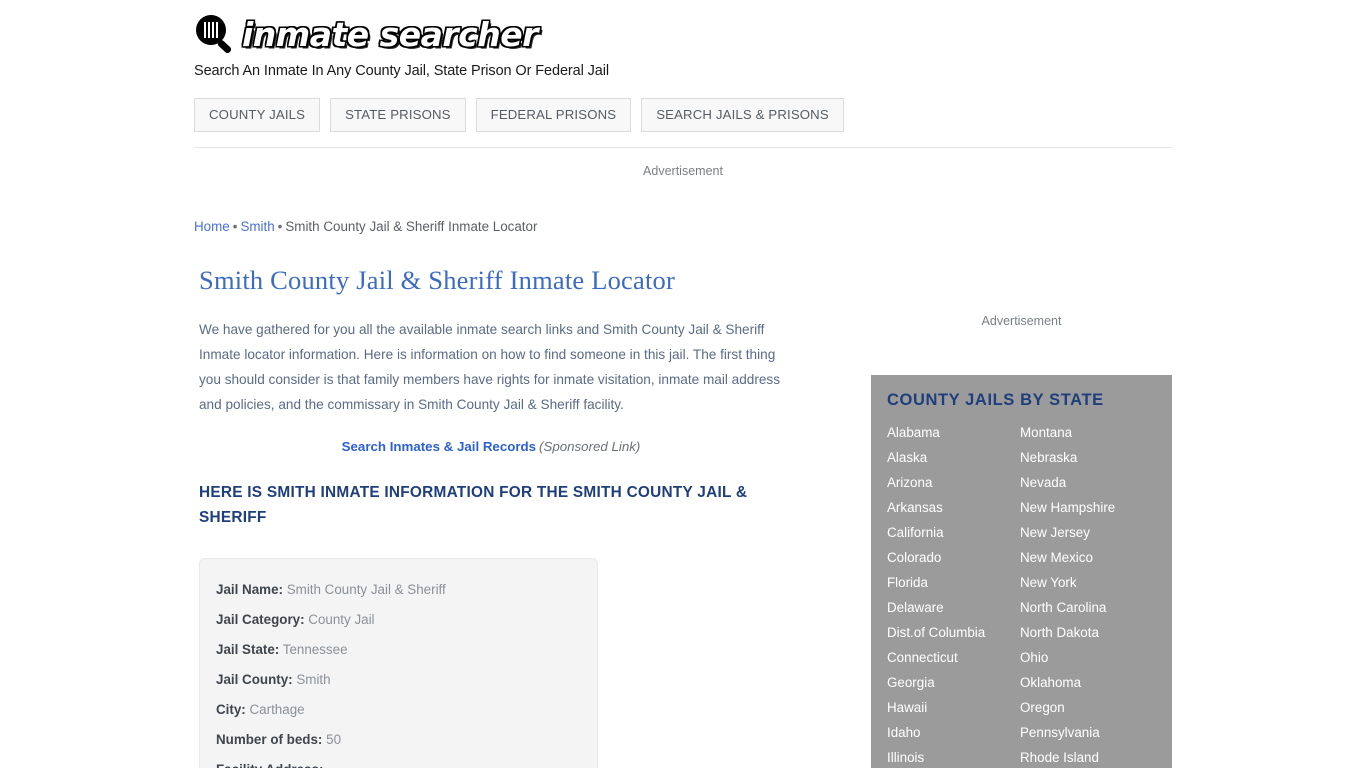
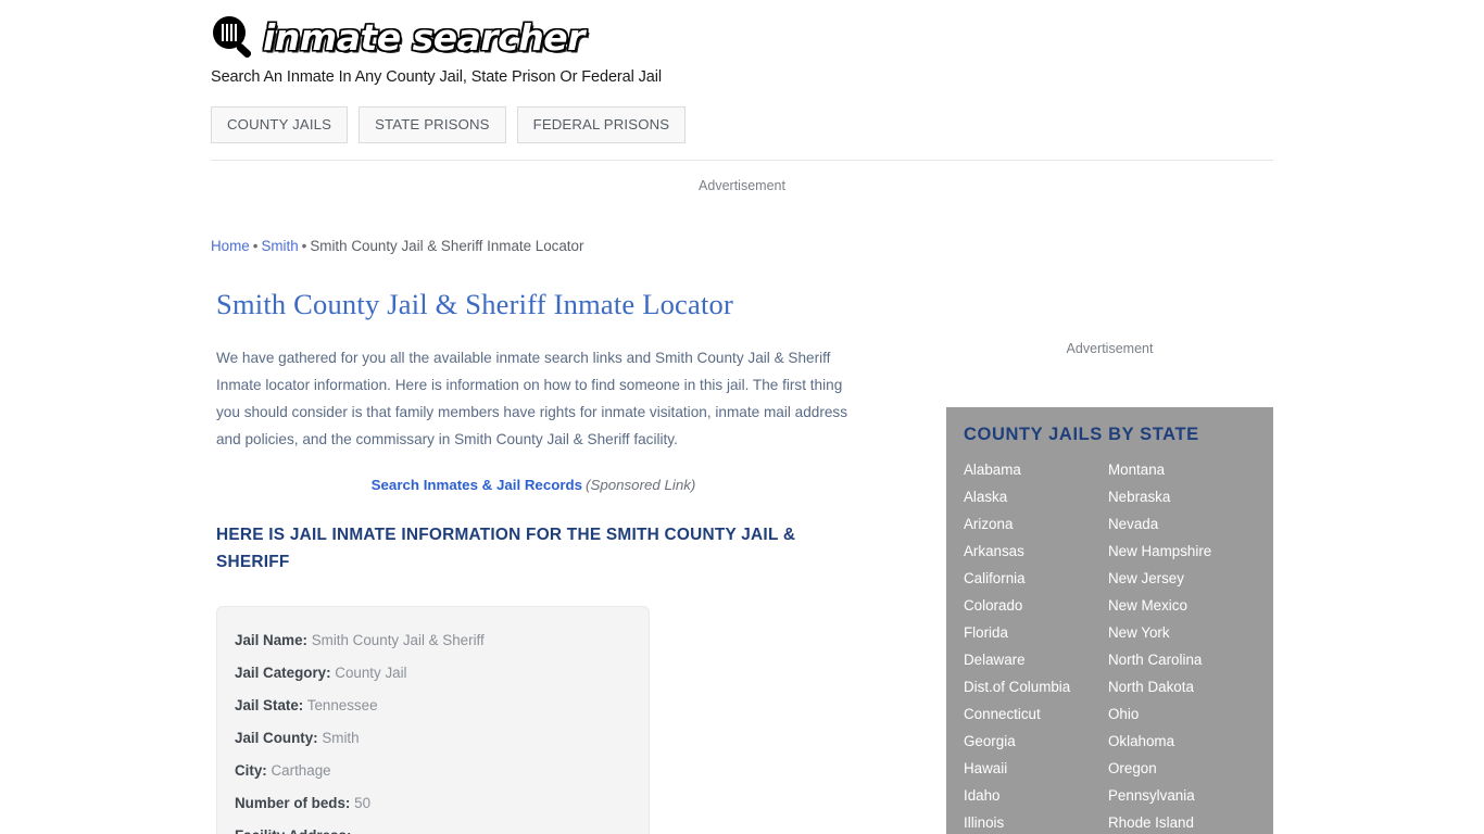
  inmate searcher
  Search An Inmate In Any County Jail, State Prison Or Federal Jail
  COUNTY JAILS
  STATE PRISONS
  FEDERAL PRISONS
- SEARCH JAILS & PRISONS
  Advertisement
  Home • Smith • Smith County Jail & Sheriff Inmate Locator
  Smith County Jail & Sheriff Inmate Locator
  We have gathered for you all the available inmate search links and Smith County Jail & Sheriff Inmate locator information. Here is information on how to find someone in this jail. The first thing you should consider is that family members have rights for inmate visitation, inmate mail address and policies, and the commissary in Smith County Jail & Sheriff facility.
  Search Inmates & Jail Records (Sponsored Link)
- HERE IS SMITH INMATE INFORMATION FOR THE SMITH COUNTY JAIL & SHERIFF
+ HERE IS JAIL INMATE INFORMATION FOR THE SMITH COUNTY JAIL & SHERIFF
  Jail Name: Smith County Jail & Sheriff
  Jail Category: County Jail
  Jail State: Tennessee
  Jail County: Smith
  City: Carthage
  Number of beds: 50
  Advertisement
  COUNTY JAILS BY STATE
  Alabama
  Montana
  Alaska
  Nebraska
  Arizona
  Nevada
  Arkansas
  New Hampshire
  California
  New Jersey
  Colorado
  New Mexico
  Florida
  New York
  Delaware
  North Carolina
  Dist.of Columbia
  North Dakota
  Connecticut
  Ohio
  Georgia
  Oklahoma
  Hawaii
  Oregon
  Idaho
  Pennsylvania
  Illinois
  Rhode Island
